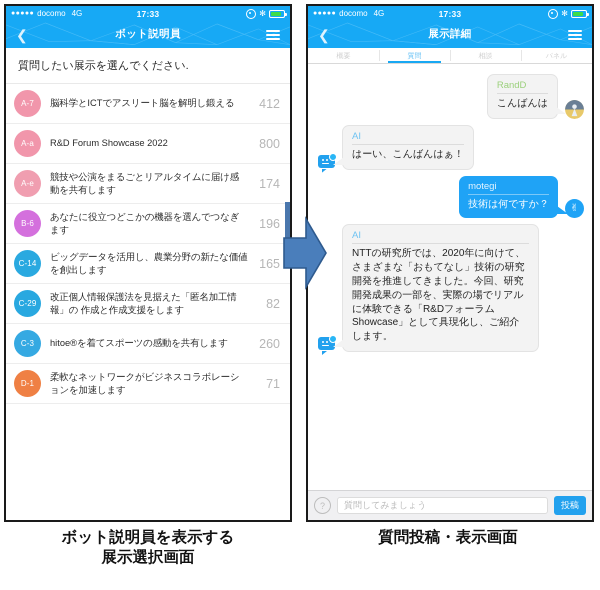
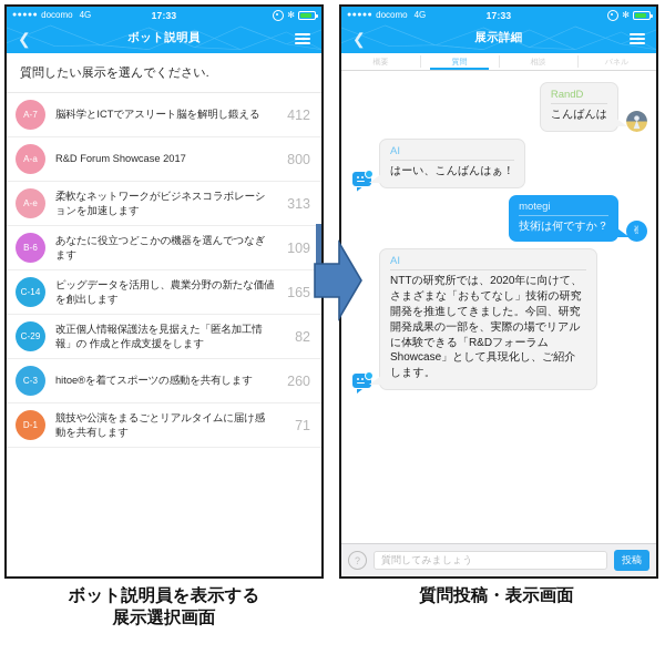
  docomo
  4G
  17:33
  ✻
  ❮
  ボット説明員
  質問したい展示を選んでください.
  A-7
  脳科学とICTでアスリート脳を解明し鍛える
  412
  A-a
- R&D Forum Showcase 2022
+ R&D Forum Showcase 2017
  800
  A-e
- 競技や公演をまるごとリアルタイムに届け感動を共有します
+ 柔軟なネットワークがビジネスコラボレーションを加速します
- 174
+ 313
  B-6
  あなたに役立つどこかの機器を選んでつなぎます
- 196
+ 109
  C-14
  ビッグデータを活用し、農業分野の新たな価値を創出します
  165
  C-29
  改正個人情報保護法を見据えた「匿名加工情報」の 作成と作成支援をします
  82
  C-3
  hitoe®を着てスポーツの感動を共有します
  260
  D-1
- 柔軟なネットワークがビジネスコラボレーションを加速します
+ 競技や公演をまるごとリアルタイムに届け感動を共有します
  71
  docomo
  4G
  17:33
  ✻
  ❮
  展示詳細
  RandD
  こんばんは
  AI
  はーい、こんばんはぁ！
  motegi
  技術は何ですか？
  ✌
  AI
  NTTの研究所では、2020年に向けて、さまざまな「おもてなし」技術の研究開発を推進してきました。今回、研究開発成果の一部を、実際の場でリアルに体験できる「R&DフォーラムShowcase」として具現化し、ご紹介します。
  ?
  質問してみましょう
  投稿
  ボット説明員を表示する
  展示選択画面
  質問投稿・表示画面
